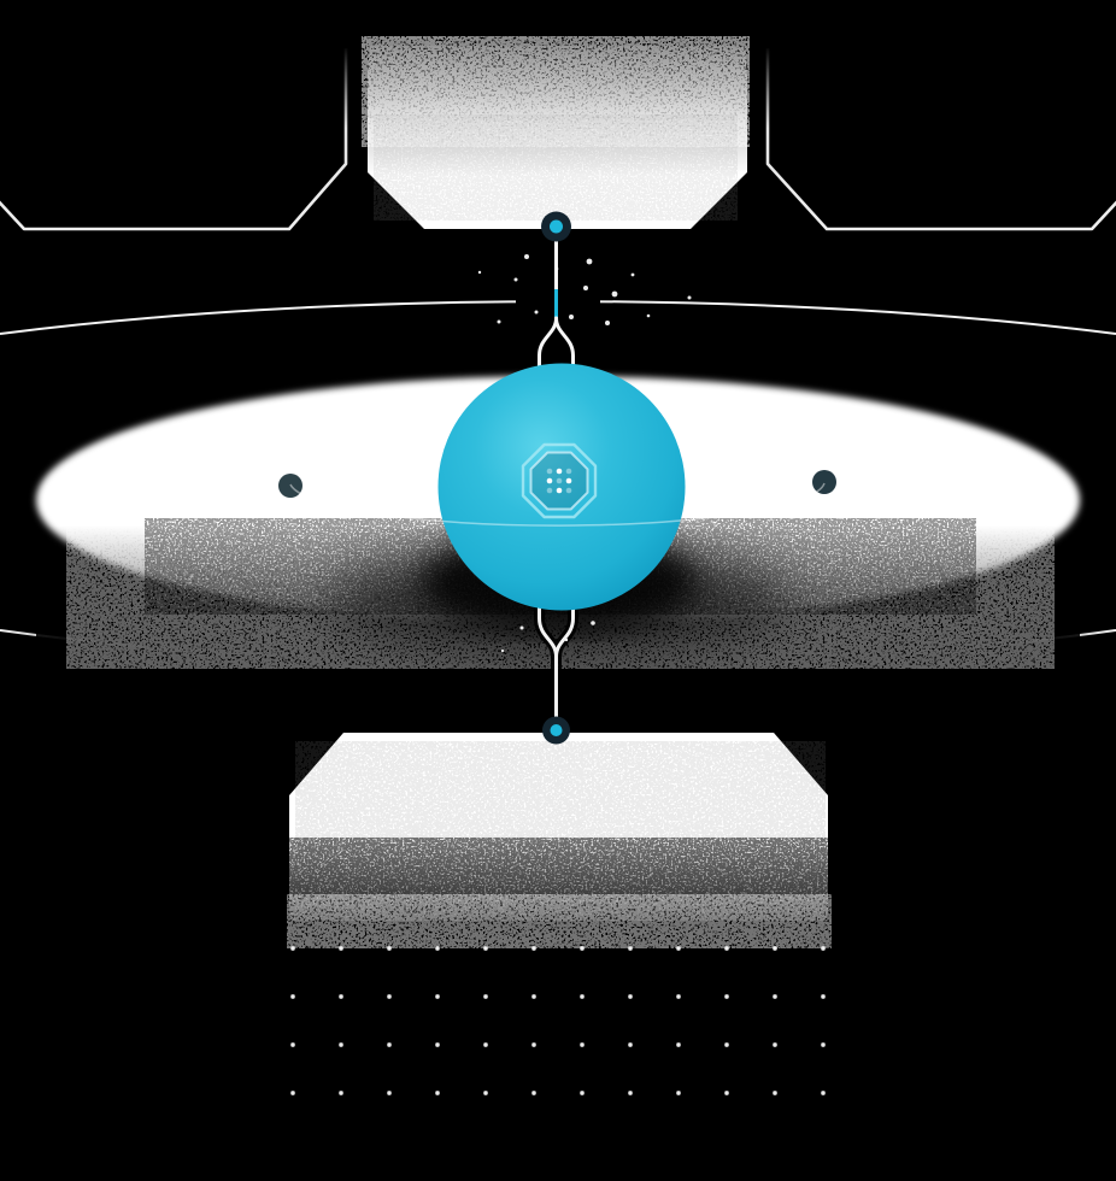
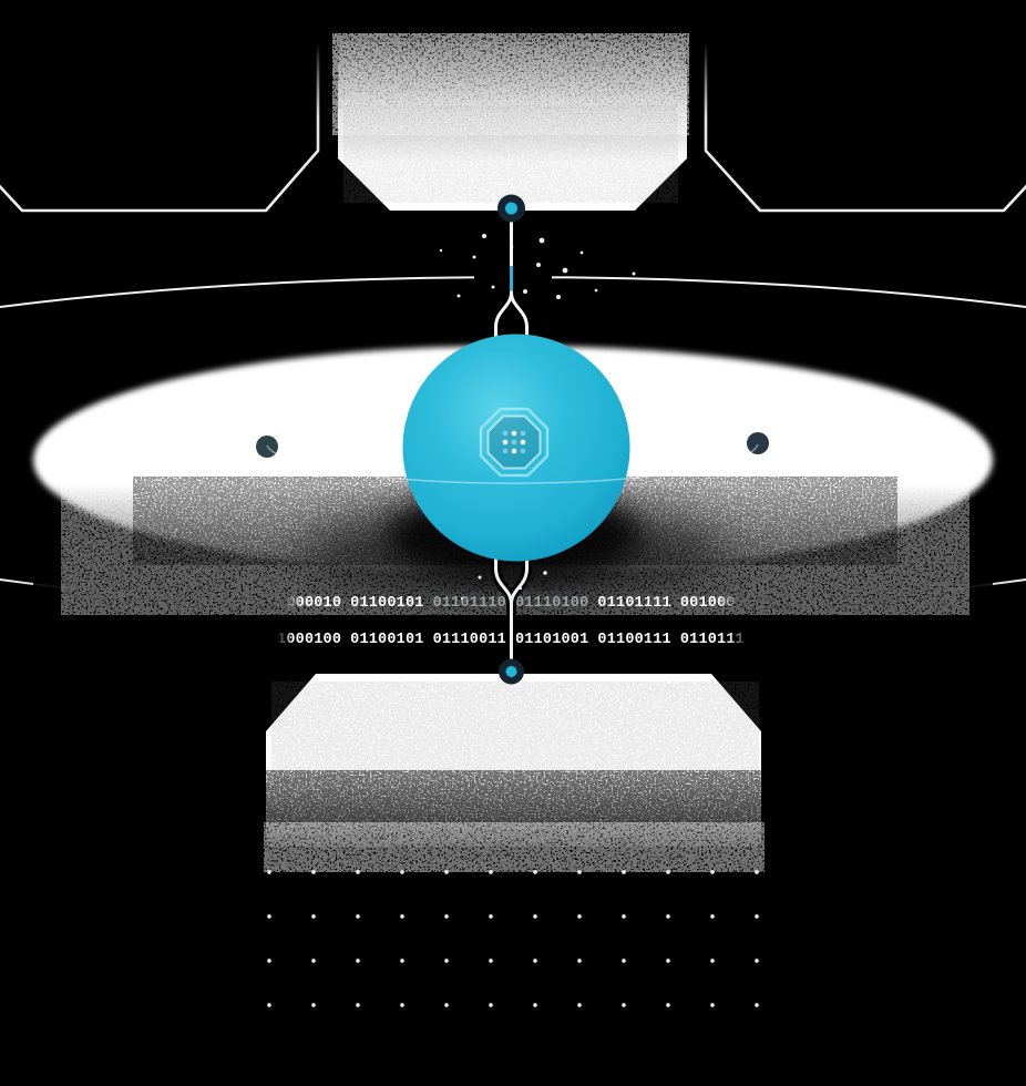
+ 000010 01100101 01101110 01110100 01101111 001000
+ 1000100 01100101 01110011 01101001 01100111 0110111
